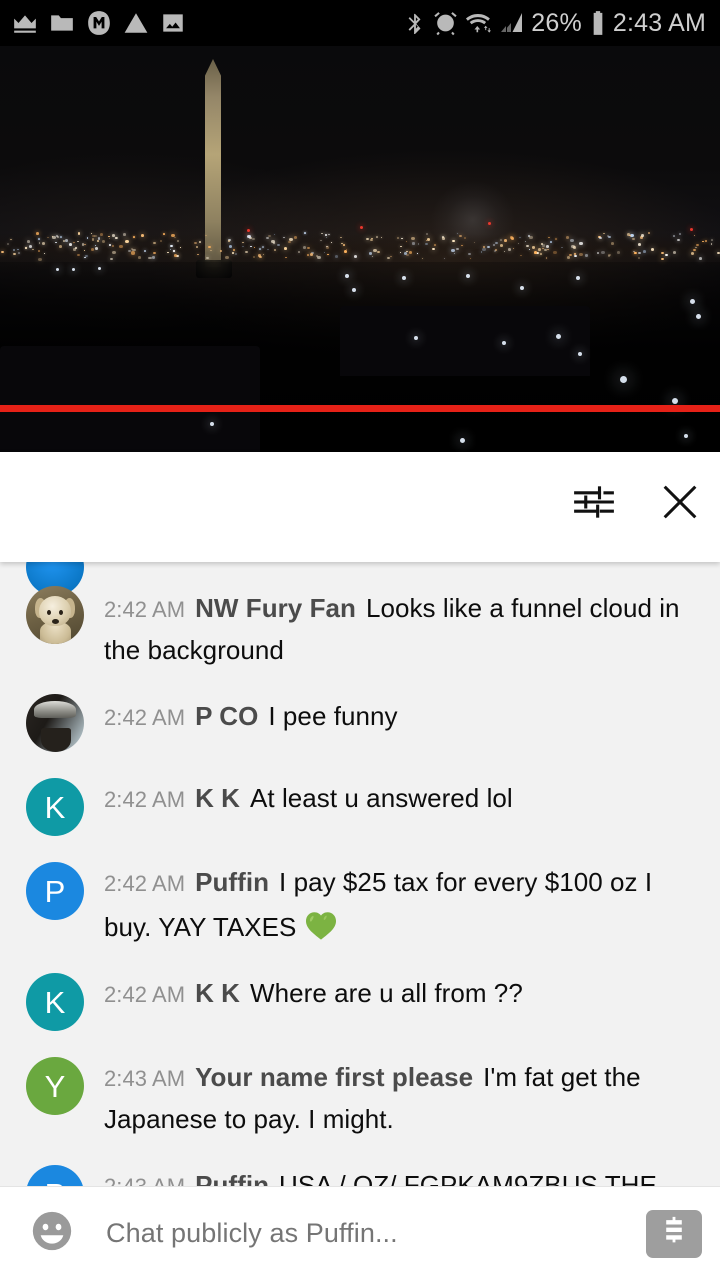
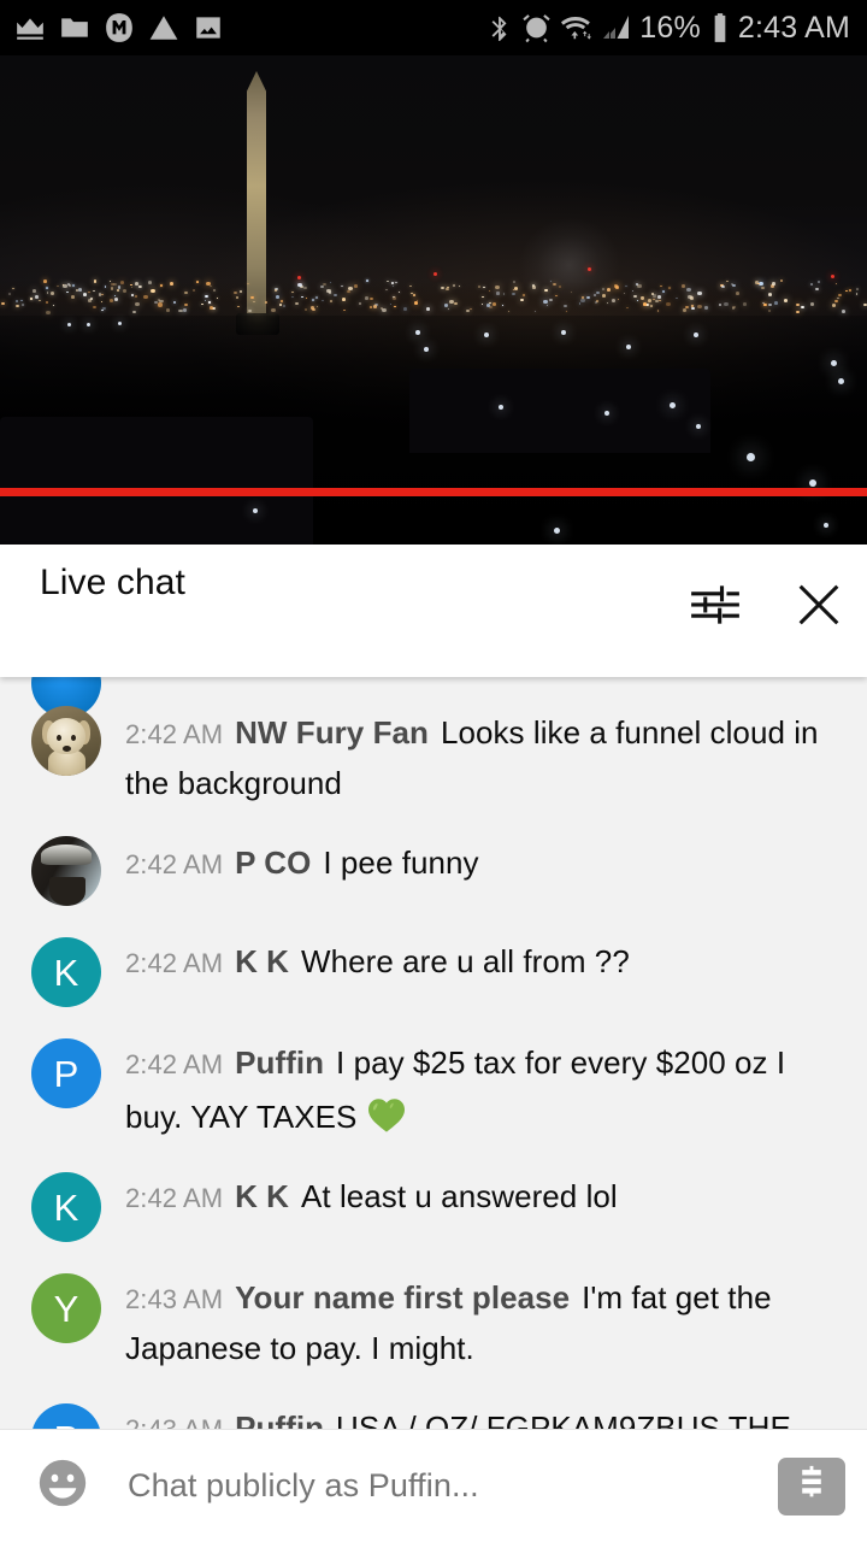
- 26%
+ 16%
  2:43 AM
+ Live chat
  2:42 AM NW Fury Fan Looks like a funnel cloud in the background
  2:42 AM P CO I pee funny
  K
- 2:42 AM K K At least u answered lol
+ 2:42 AM K K Where are u all from ??
  P
- 2:42 AM Puffin I pay $25 tax for every $100 oz I buy. YAY TAXES
+ 2:42 AM Puffin I pay $25 tax for every $200 oz I buy. YAY TAXES
  K
- 2:42 AM K K Where are u all from ??
+ 2:42 AM K K At least u answered lol
  Y
  2:43 AM Your name first please I'm fat get the Japanese to pay. I might.
  Chat publicly as Puffin...
